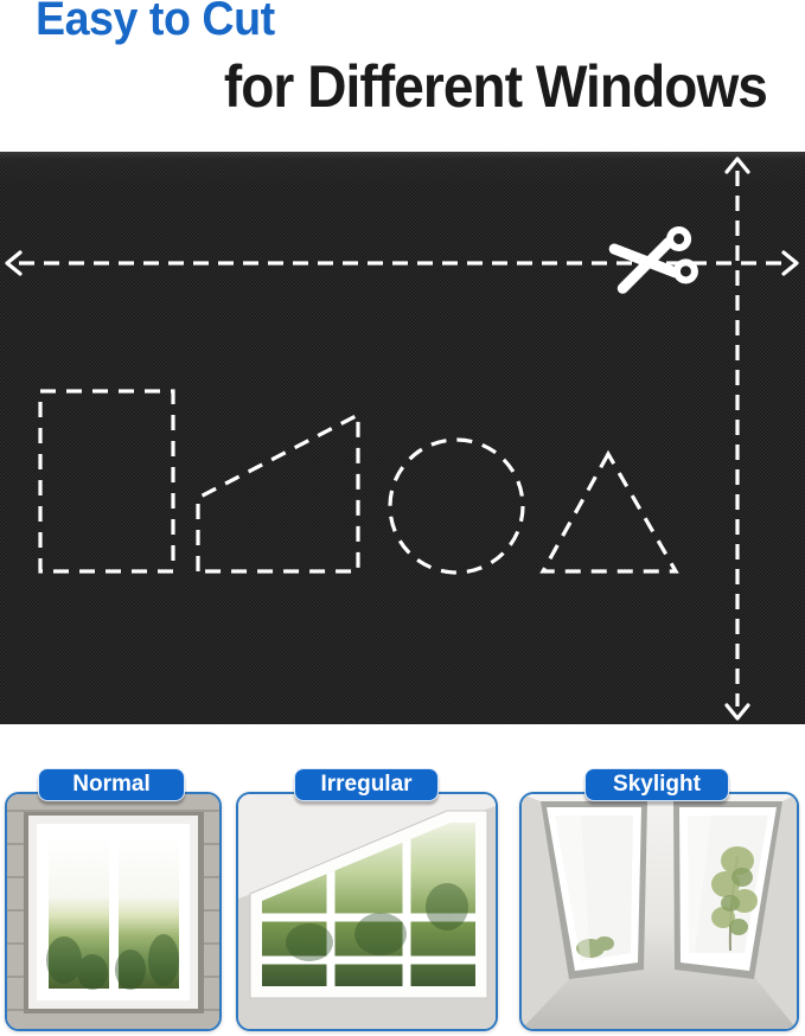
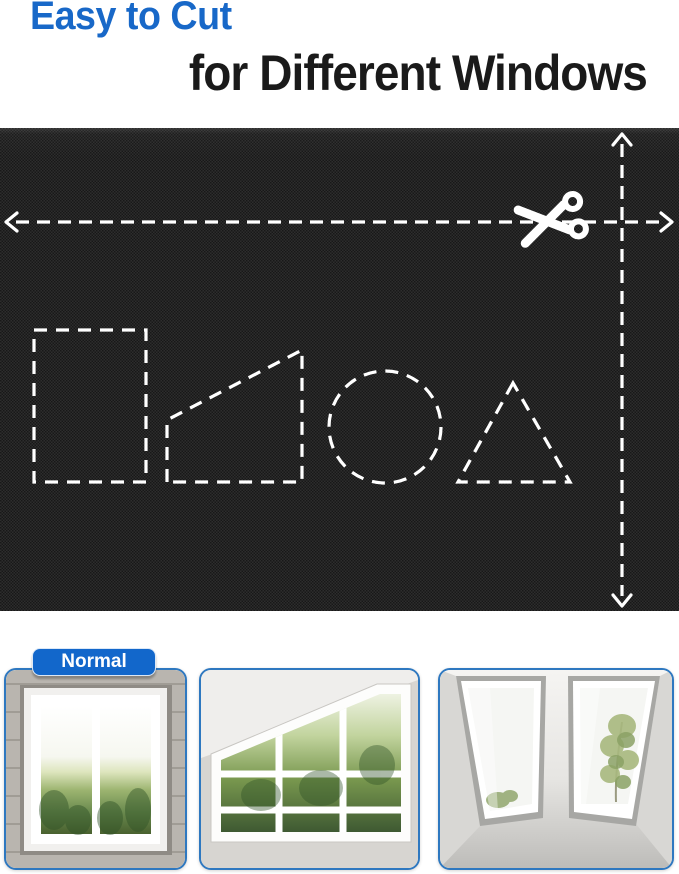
  Easy to Cut
  for Different Windows
  Normal
- Irregular
- Skylight
